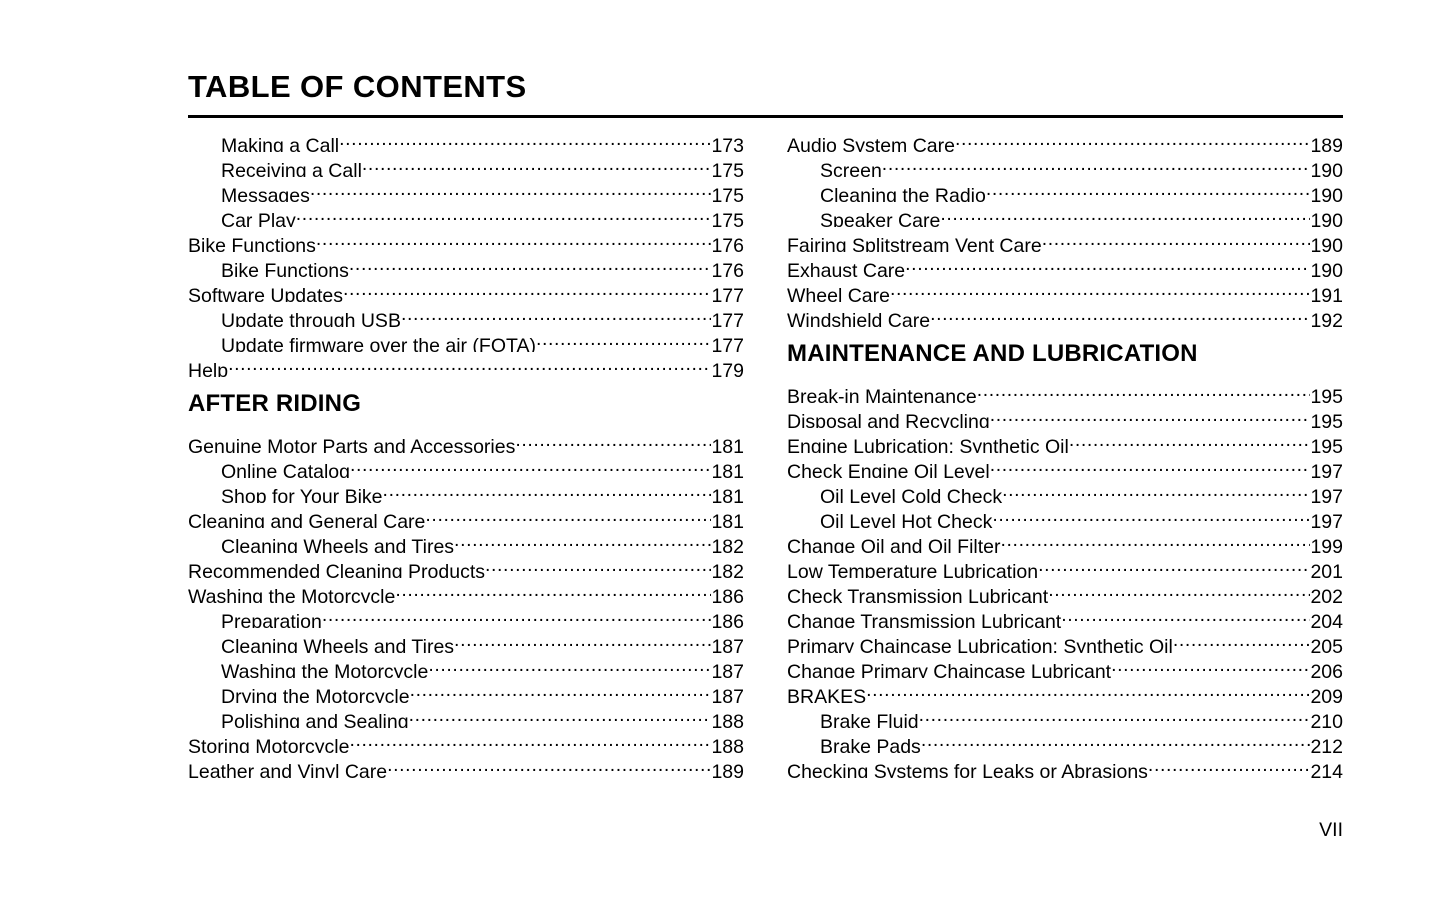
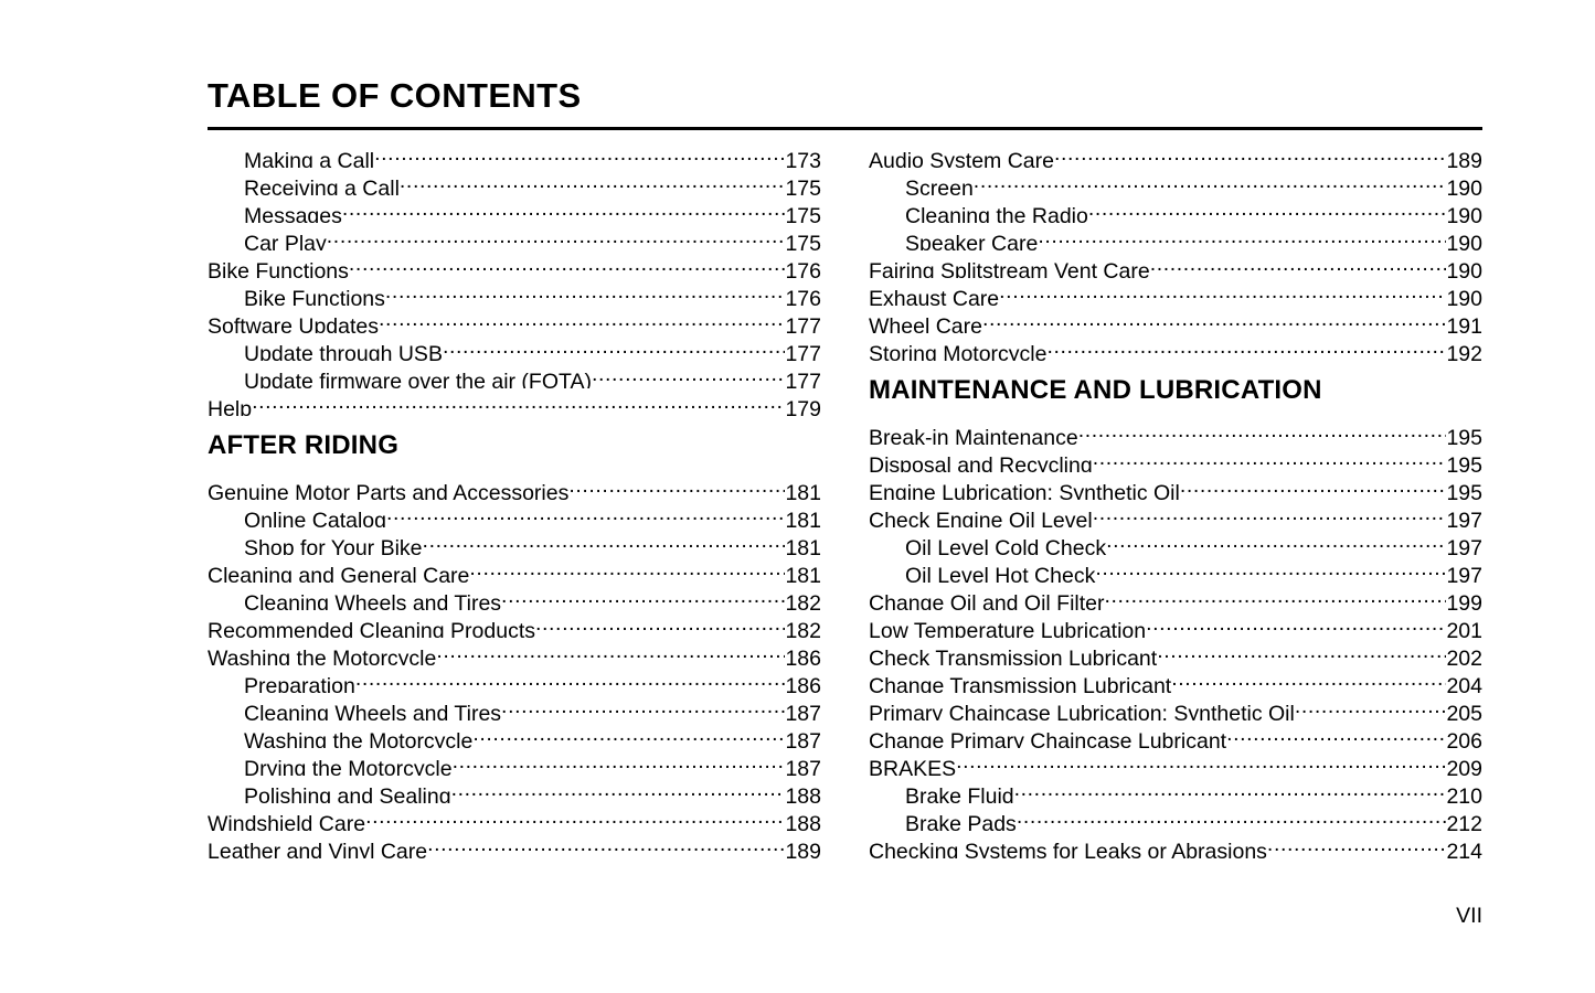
  TABLE OF CONTENTS
  Making a Call
  173
  Receiving a Call
  175
  Messages
  175
  Car Play
  175
  Bike Functions
  176
  Bike Functions
  176
  Software Updates
  177
  Update through USB
  177
  Update firmware over the air (FOTA)
  177
  Help
  179
  AFTER RIDING
  Genuine Motor Parts and Accessories
  181
  Online Catalog
  181
  Shop for Your Bike
  181
  Cleaning and General Care
  181
  Cleaning Wheels and Tires
  182
  Recommended Cleaning Products
  182
  Washing the Motorcycle
  186
  Preparation
  186
  Cleaning Wheels and Tires
  187
  Washing the Motorcycle
  187
  Drying the Motorcycle
  187
  Polishing and Sealing
  188
- Storing Motorcycle
+ Windshield Care
  188
  Leather and Vinyl Care
  189
  Audio System Care
  189
  Screen
  190
  Cleaning the Radio
  190
  Speaker Care
  190
  Fairing Splitstream Vent Care
  190
  Exhaust Care
  190
  Wheel Care
  191
- Windshield Care
+ Storing Motorcycle
  192
  MAINTENANCE AND LUBRICATION
  Break-in Maintenance
  195
  Disposal and Recycling
  195
  Engine Lubrication: Synthetic Oil
  195
  Check Engine Oil Level
  197
  Oil Level Cold Check
  197
  Oil Level Hot Check
  197
  Change Oil and Oil Filter
  199
  Low Temperature Lubrication
  201
  Check Transmission Lubricant
  202
  Change Transmission Lubricant
  204
  Primary Chaincase Lubrication: Synthetic Oil
  205
  Change Primary Chaincase Lubricant
  206
  BRAKES
  209
  Brake Fluid
  210
  Brake Pads
  212
  Checking Systems for Leaks or Abrasions
  214
  VII
